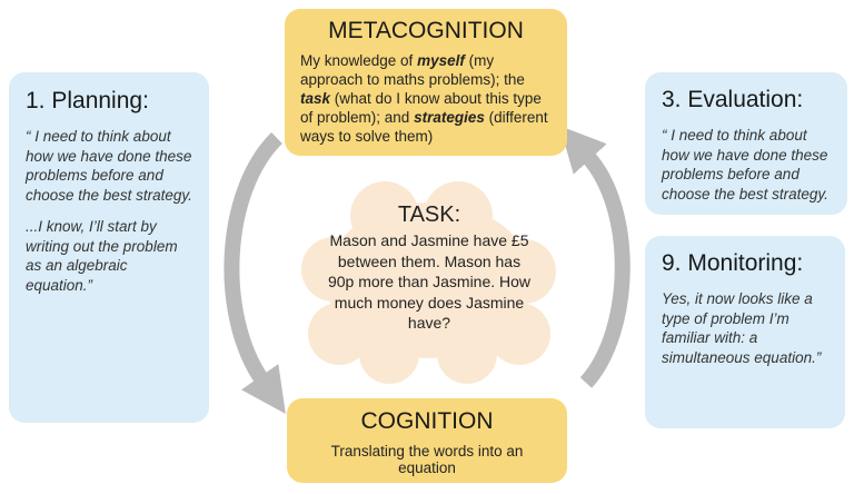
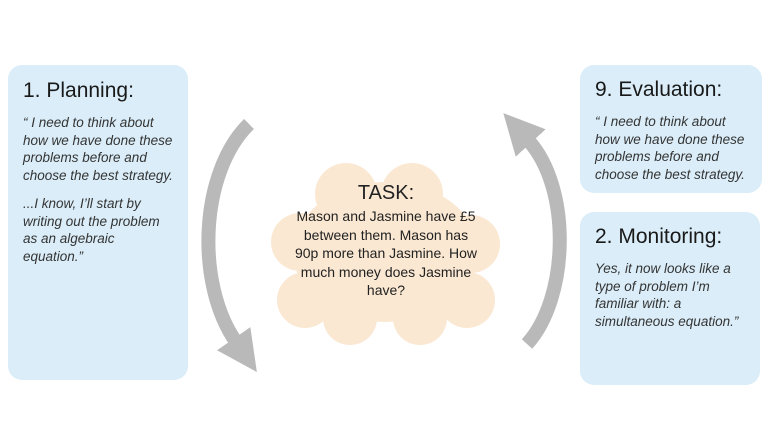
- METACOGNITION
- My knowledge of myself (my approach to maths problems); the task (what do I know about this type of problem); and strategies (different ways to solve them)
  1. Planning:
  “ I need to think about how we have done these problems before and choose the best strategy.
  ...I know, I’ll start by writing out the problem as an algebraic equation.”
- 3. Evaluation:
+ 9. Evaluation:
  “ I need to think about how we have done these problems before and choose the best strategy.
- 9. Monitoring:
+ 2. Monitoring:
  Yes, it now looks like a type of problem I’m familiar with: a simultaneous equation.”
  TASK:
  Mason and Jasmine have £5 between them. Mason has 90p more than Jasmine. How much money does Jasmine have?
- COGNITION
- Translating the words into an equation
